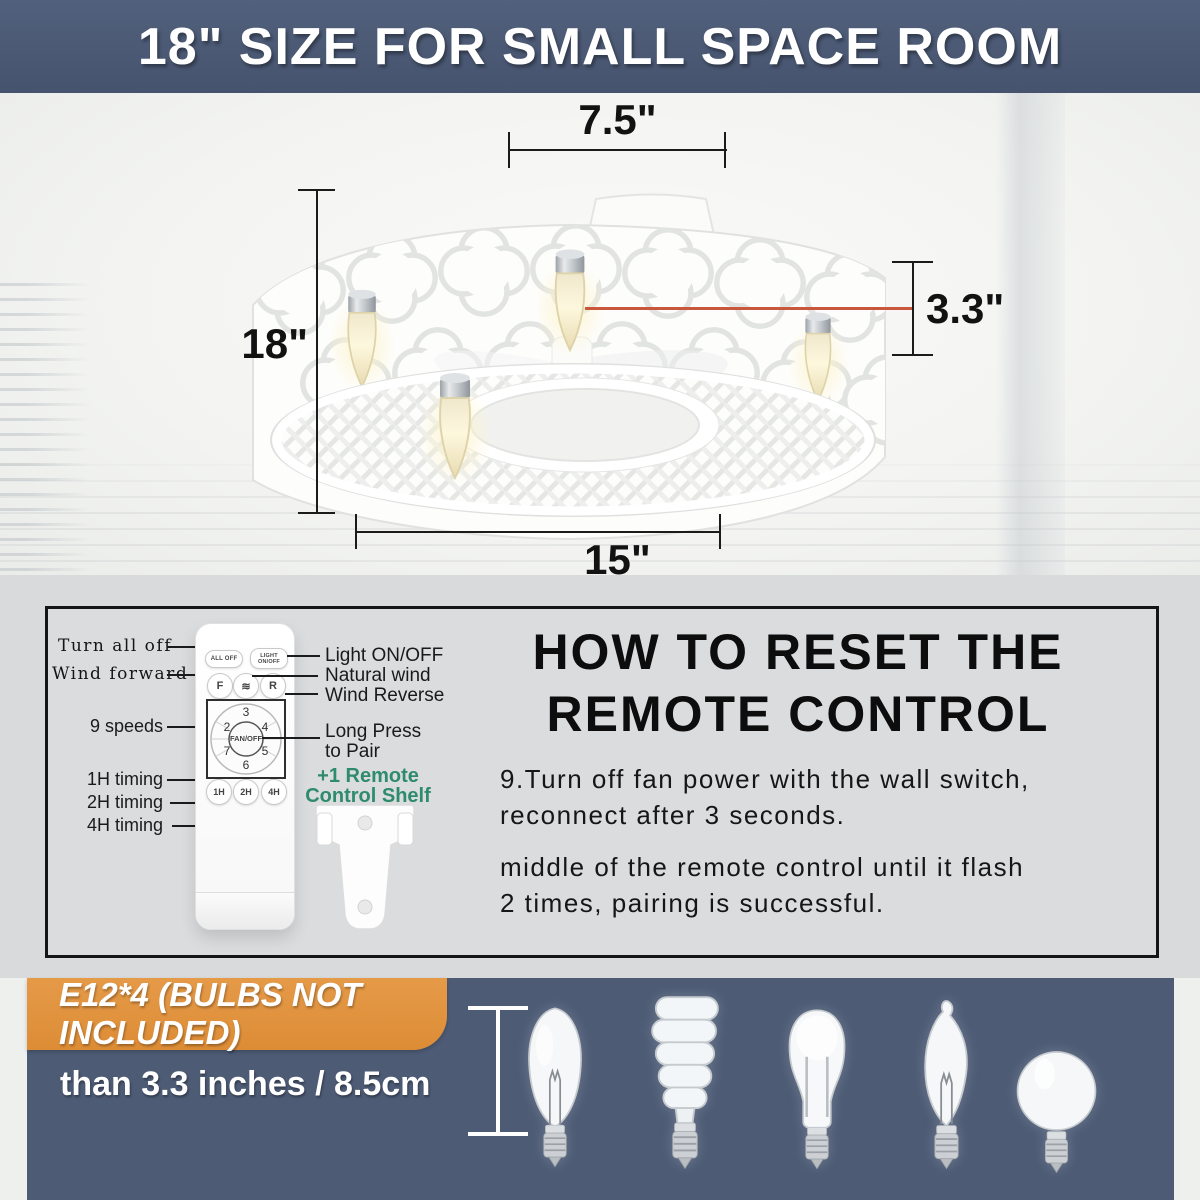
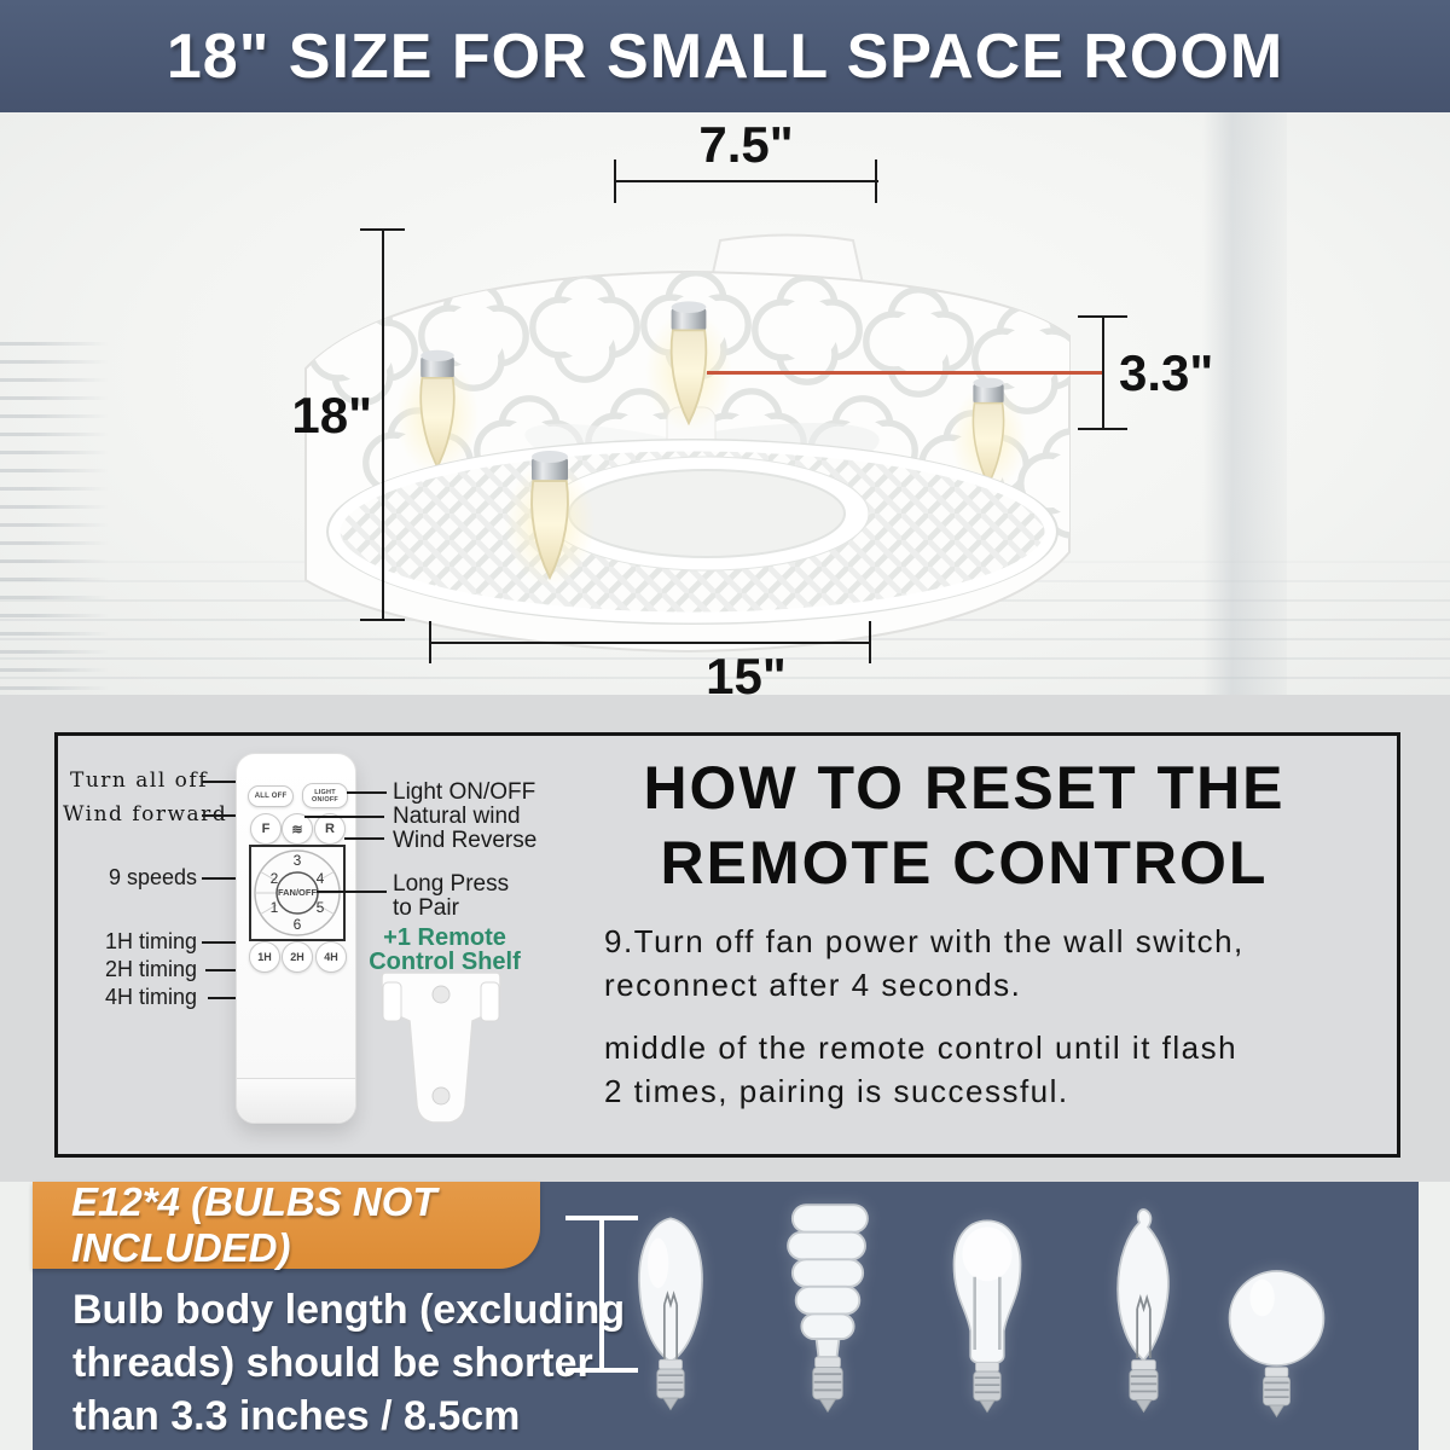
  18" SIZE FOR SMALL SPACE ROOM
  7.5"
  18"
  3.3"
  15"
  Turn all of
  Wind forwa
  9 speeds
  1H timing
  2H timing
  4H timing
  F
  ≋
  R
  3
  2
  4
- 7
+ 1
  5
  6
  FAN/OFF
  1H
  2H
  4H
  Light ON/OFF
  Natural wind
  Wind Reverse
  Long Press
  to Pair
  +1 Remote
  Control Shelf
  HOW TO RESET THE
  REMOTE CONTROL
  9.Turn off fan power with the wall switch,
- reconnect after 3 seconds.
+ reconnect after 4 seconds.
  middle of the remote control until it flash
  2 times, pairing is successful.
  E12*4 (BULBS NOT INCLUDED)
+ Bulb body length (excluding
+ threads) should be shorter
  than 3.3 inches / 8.5cm
